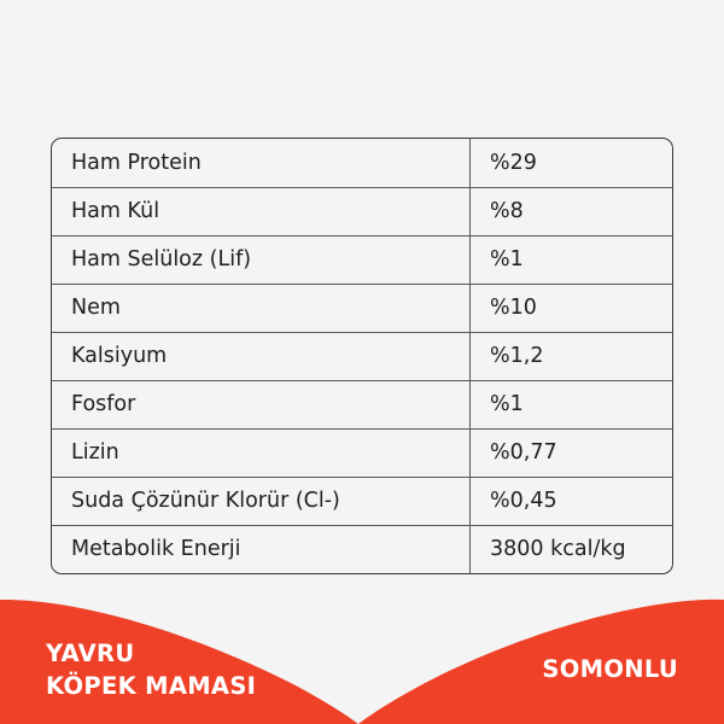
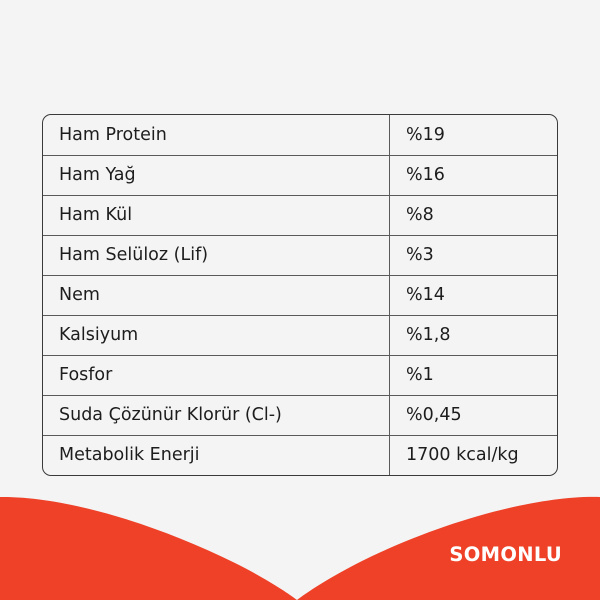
- Ham Protein	%29
+ Ham Protein	%19
+ Ham Yağ	%16
  Ham Kül	%8
- Ham Selüloz (Lif)	%1
+ Ham Selüloz (Lif)	%3
- Nem	%10
+ Nem	%14
- Kalsiyum	%1,2
+ Kalsiyum	%1,8
  Fosfor	%1
- Lizin	%0,77
  Suda Çözünür Klorür (Cl-)	%0,45
- Metabolik Enerji	3800 kcal/kg
+ Metabolik Enerji	1700 kcal/kg
- YAVRU
- KÖPEK MAMASI
  SOMONLU
